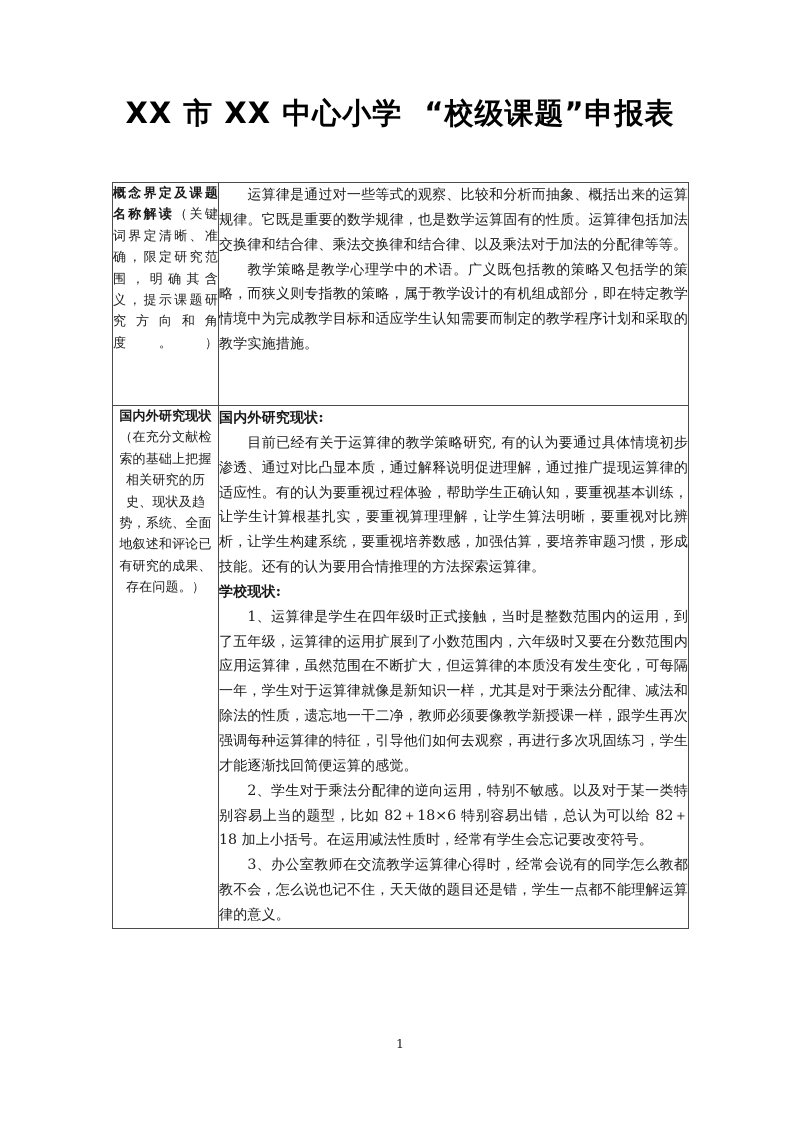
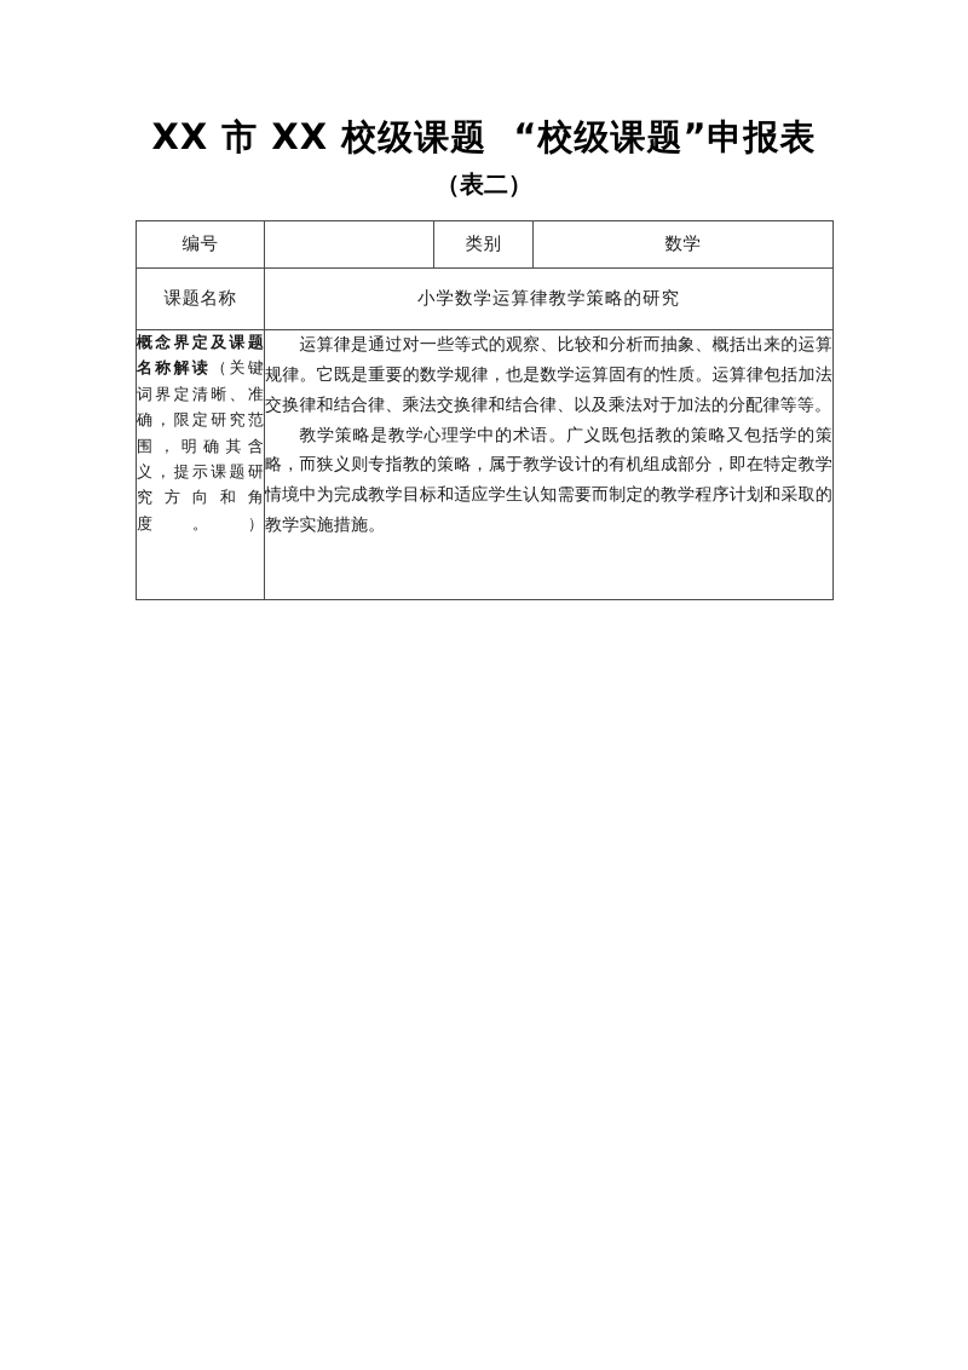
- XX 市 XX 中心小学 “校级课题”申报表
+ XX 市 XX 校级课题 “校级课题”申报表
+ （表二）
+ 编号		类别	数学
+ 课题名称	小学数学运算律教学策略的研究
  概念界定及课题名称解读（关键词界定清晰、准确，限定研究范围，明确其含义，提示课题研究方向和角度。）	运算律是通过对一些等式的观察、比较和分析而抽象、概括出来的运算规律。它既是重要的数学规律，也是数学运算固有的性质。运算律包括加法交换律和结合律、乘法交换律和结合律、以及乘法对于加法的分配律等等。 教学策略是教学心理学中的术语。广义既包括教的策略又包括学的策略，而狭义则专指教的策略，属于教学设计的有机组成部分，即在特定教学情境中为完成教学目标和适应学生认知需要而制定的教学程序计划和采取的教学实施措施。
- 国内外研究现状（在充分文献检索的基础上把握相关研究的历史、现状及趋势，系统、全面地叙述和评论已有研究的成果、存在问题。）	国内外研究现状: 目前已经有关于运算律的教学策略研究, 有的认为要通过具体情境初步渗透、通过对比凸显本质，通过解释说明促进理解，通过推广提现运算律的适应性。有的认为要重视过程体验，帮助学生正确认知，要重视基本训练，让学生计算根基扎实，要重视算理理解，让学生算法明晰，要重视对比辨析，让学生构建系统，要重视培养数感，加强估算，要培养审题习惯，形成技能。还有的认为要用合情推理的方法探索运算律。 学校现状: 1、运算律是学生在四年级时正式接触，当时是整数范围内的运用，到了五年级，运算律的运用扩展到了小数范围内，六年级时又要在分数范围内应用运算律，虽然范围在不断扩大，但运算律的本质没有发生变化，可每隔一年，学生对于运算律就像是新知识一样，尤其是对于乘法分配律、减法和除法的性质，遗忘地一干二净，教师必须要像教学新授课一样，跟学生再次强调每种运算律的特征，引导他们如何去观察，再进行多次巩固练习，学生才能逐渐找回简便运算的感觉。 2、学生对于乘法分配律的逆向运用，特别不敏感。以及对于某一类特别容易上当的题型，比如 82＋18×6 特别容易出错，总认为可以给 82＋18 加上小括号。在运用减法性质时，经常有学生会忘记要改变符号。 3、办公室教师在交流教学运算律心得时，经常会说有的同学怎么教都教不会，怎么说也记不住，天天做的题目还是错，学生一点都不能理解运算律的意义。
- 1
